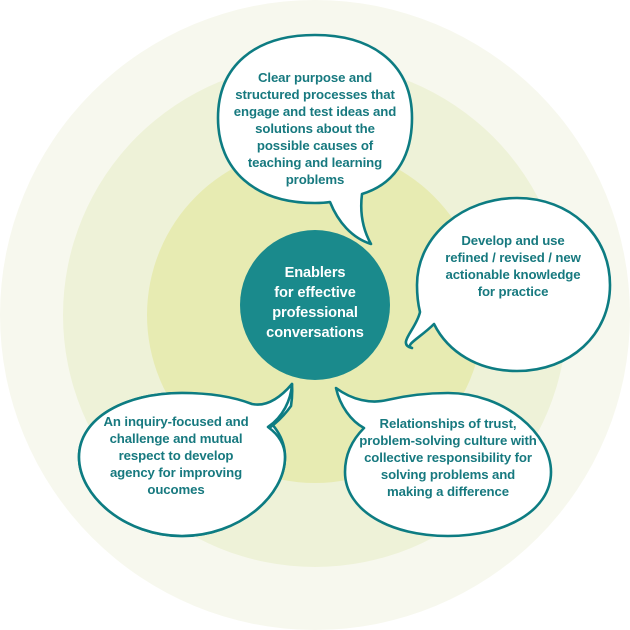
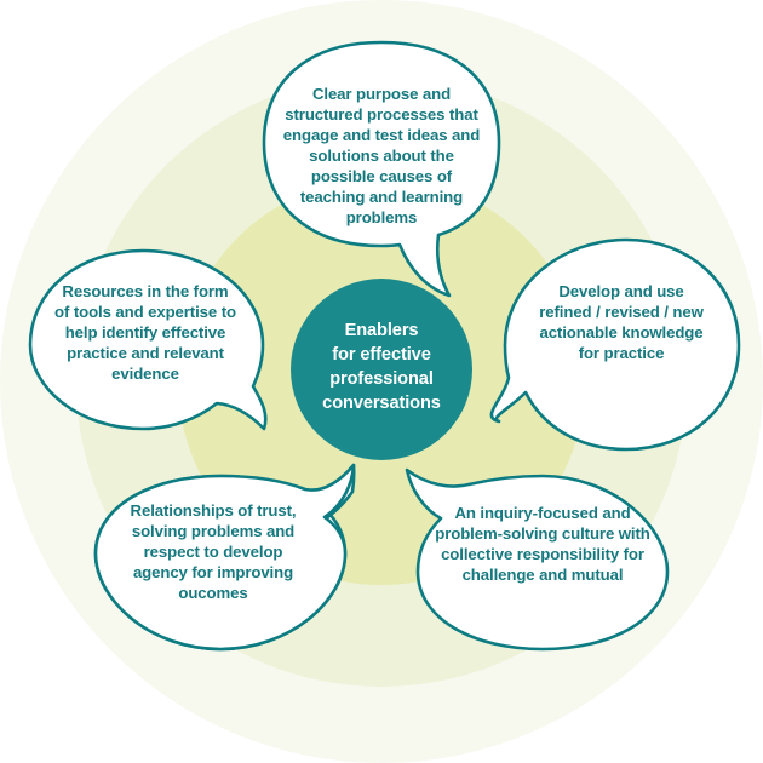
  Clear purpose and
  structured processes that
  engage and test ideas and
  solutions about the
  possible causes of
  teaching and learning
  problems
  Develop and use
  refined / revised / new
  actionable knowledge
  for practice
- Relationships of trust,
+ An inquiry-focused and
  problem-solving culture with
  collective responsibility for
- solving problems and
+ challenge and mutual
- making a difference
- An inquiry-focused and
+ Relationships of trust,
- challenge and mutual
+ solving problems and
  respect to develop
  agency for improving
  oucomes
+ Resources in the form
+ of tools and expertise to
+ help identify effective
+ practice and relevant
+ evidence
  Enablers
  for effective
  professional
  conversations
